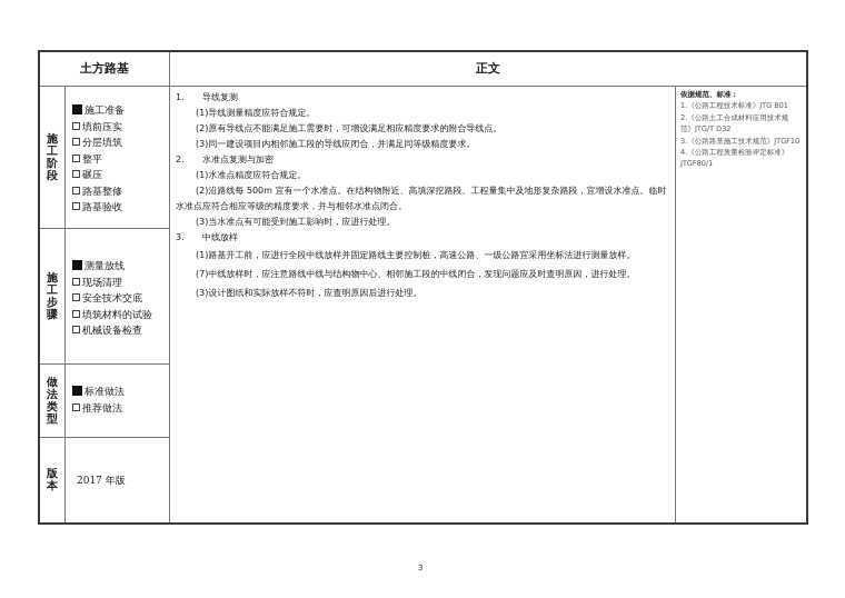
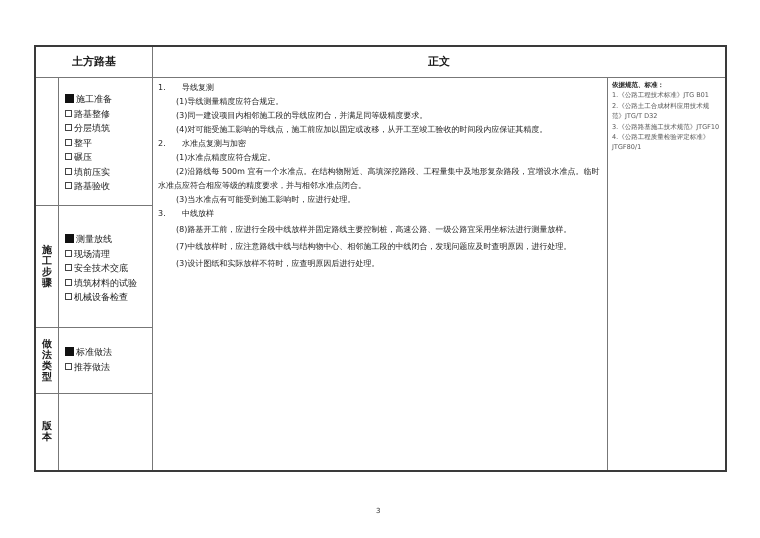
  土方路基
  正文
- 施工阶段
  施工准备
- 填前压实
+ 路基整修
  分层填筑
  整平
  碾压
- 路基整修
+ 填前压实
  路基验收
  施工步骤
  测量放线
  现场清理
  安全技术交底
  填筑材料的试验
  机械设备检查
  做法类型
  标准做法
  推荐做法
  版本
- 2017 年版
  1. 导线复测
  (1)导线测量精度应符合规定。
- (2)原有导线点不能满足施工需要时，可增设满足相应精度要求的附合导线点。
  (3)同一建设项目内相邻施工段的导线应闭合，并满足同等级精度要求。
+ (4)对可能受施工影响的导线点，施工前应加以固定或改移，从开工至竣工验收的时间段内应保证其精度。
  2. 水准点复测与加密
  (1)水准点精度应符合规定。
  (2)沿路线每 500m 宜有一个水准点。在结构物附近、高填深挖路段、工程量集中及地形复杂路段，宜增设水准点。临时水准点应符合相应等级的精度要求，并与相邻水准点闭合。
  (3)当水准点有可能受到施工影响时，应进行处理。
  3. 中线放样
- (1)路基开工前，应进行全段中线放样并固定路线主要控制桩，高速公路、一级公路宜采用坐标法进行测量放样。
+ (8)路基开工前，应进行全段中线放样并固定路线主要控制桩，高速公路、一级公路宜采用坐标法进行测量放样。
  (7)中线放样时，应注意路线中线与结构物中心、相邻施工段的中线闭合，发现问题应及时查明原因，进行处理。
  (3)设计图纸和实际放样不符时，应查明原因后进行处理。
  依据规范、标准：
  1.《公路工程技术标准》JTG B01
  2.《公路土工合成材料应用技术规范》JTG/T D32
  3.《公路路基施工技术规范》JTGF10
  4.《公路工程质量检验评定标准》JTGF80/1
  3
